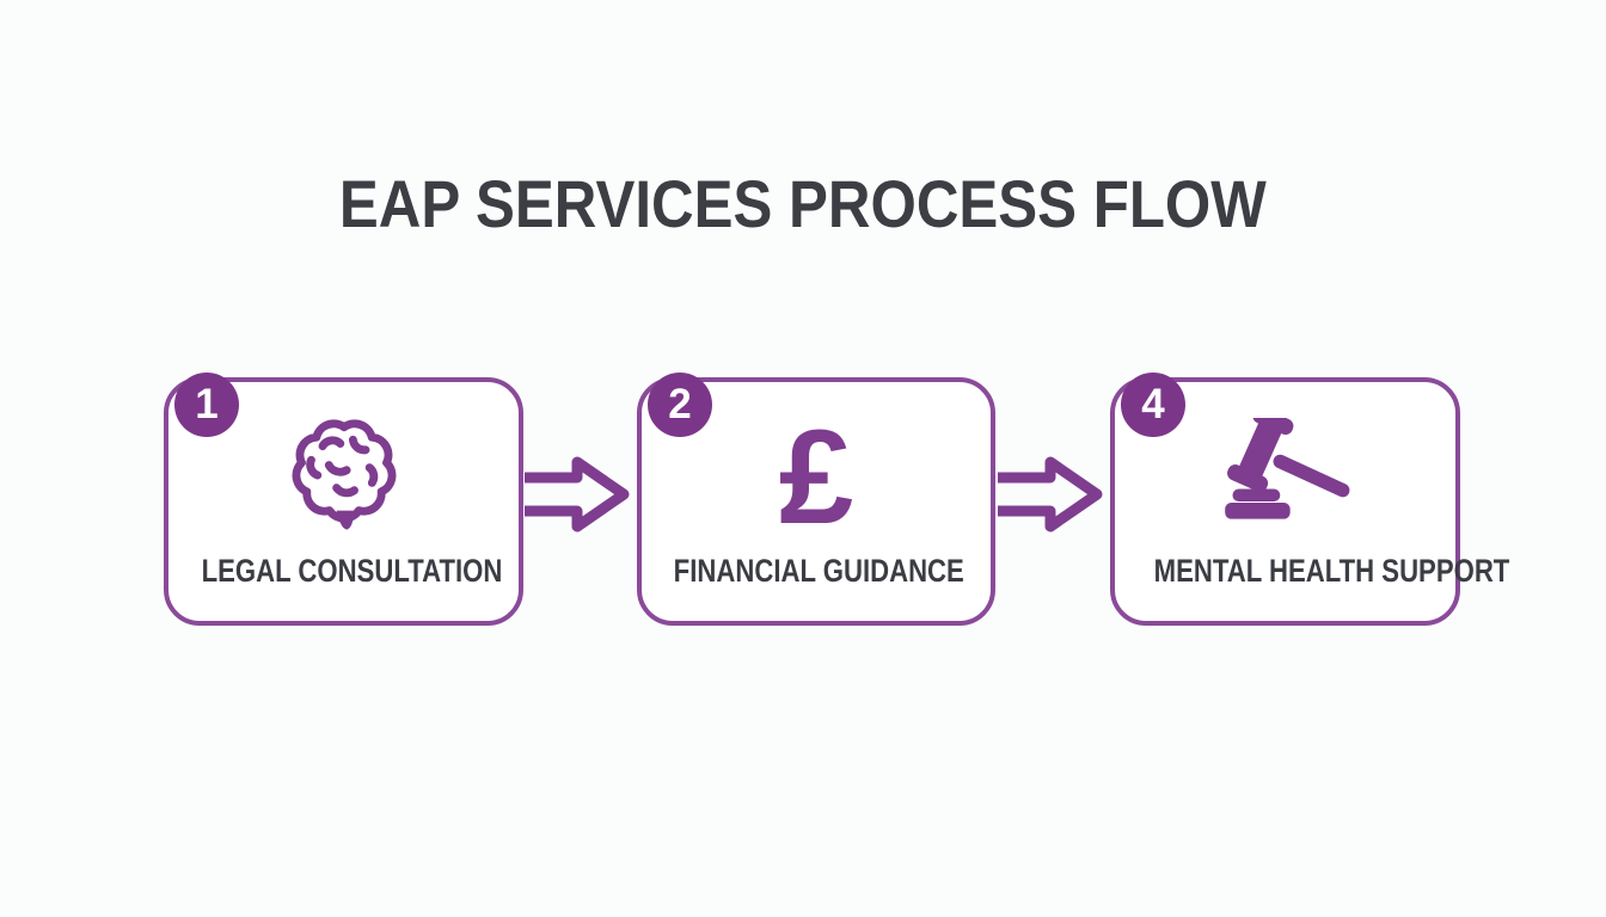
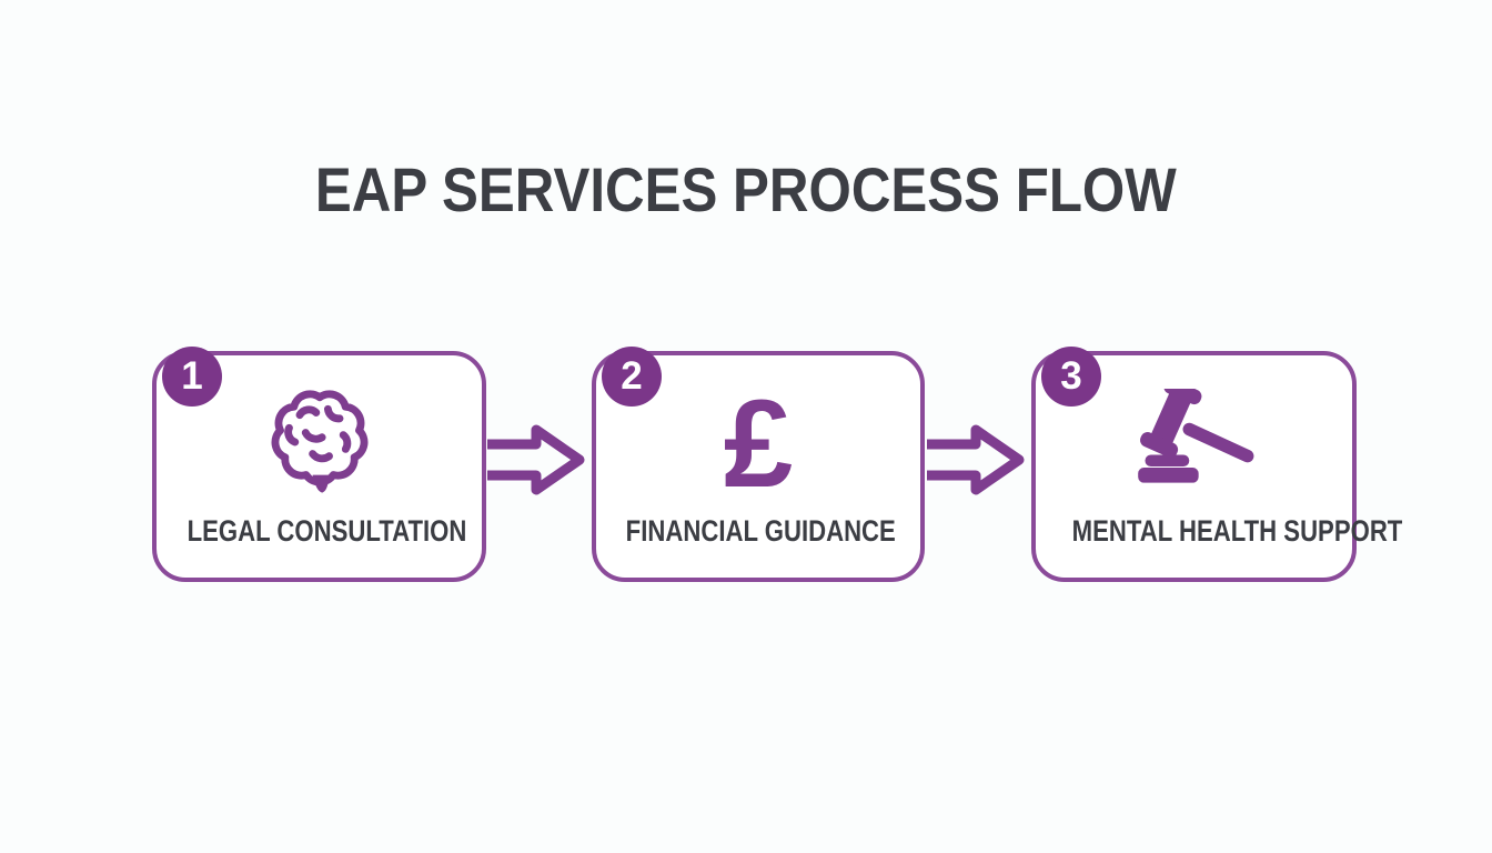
  EAP SERVICES PROCESS FLOW
  1
  LEGAL CONSULTATION
  2
  £
  FINANCIAL GUIDANCE
- 4
+ 3
  MENTAL HEALTH SUPPORT
